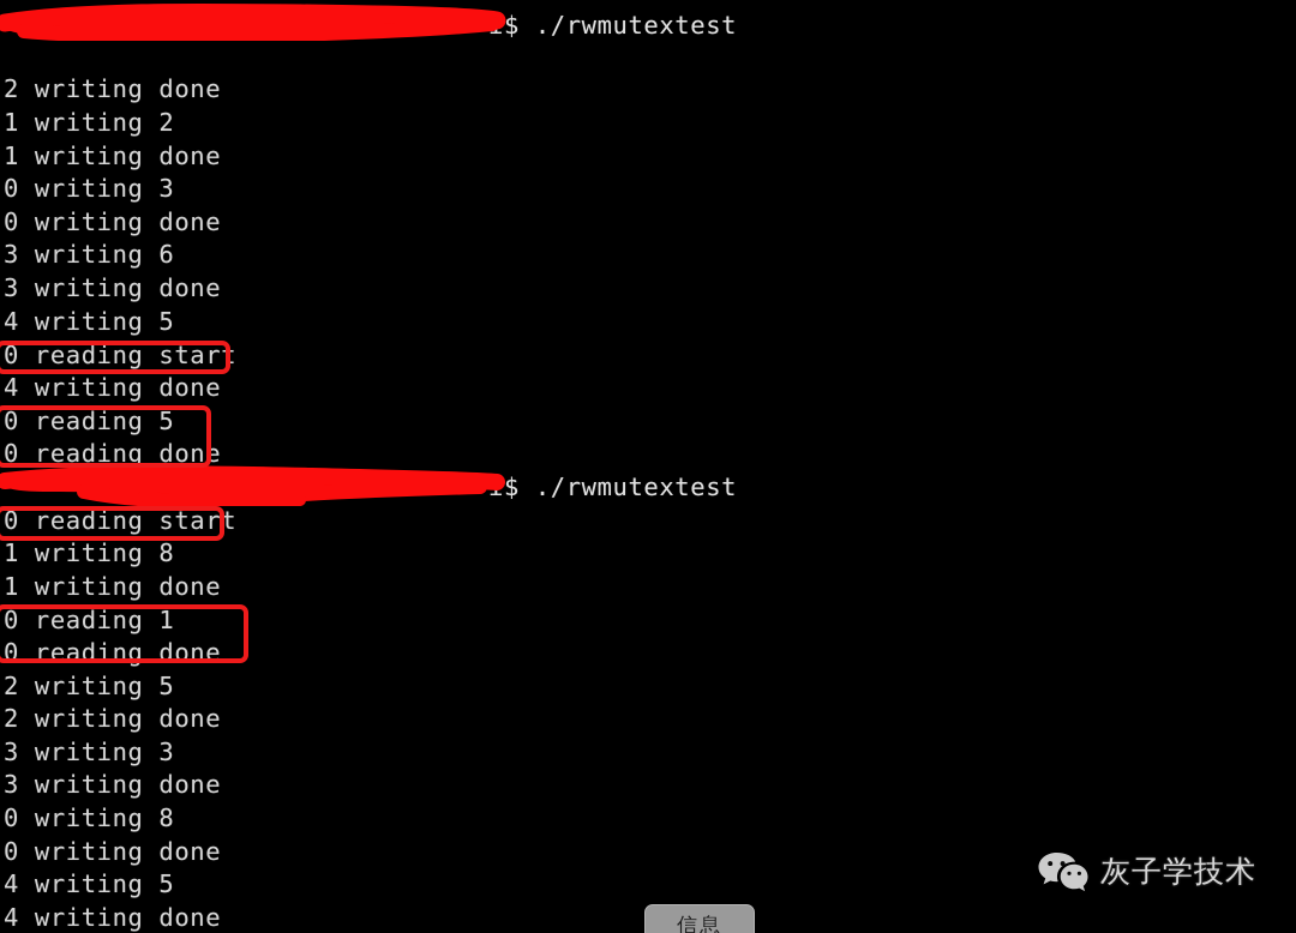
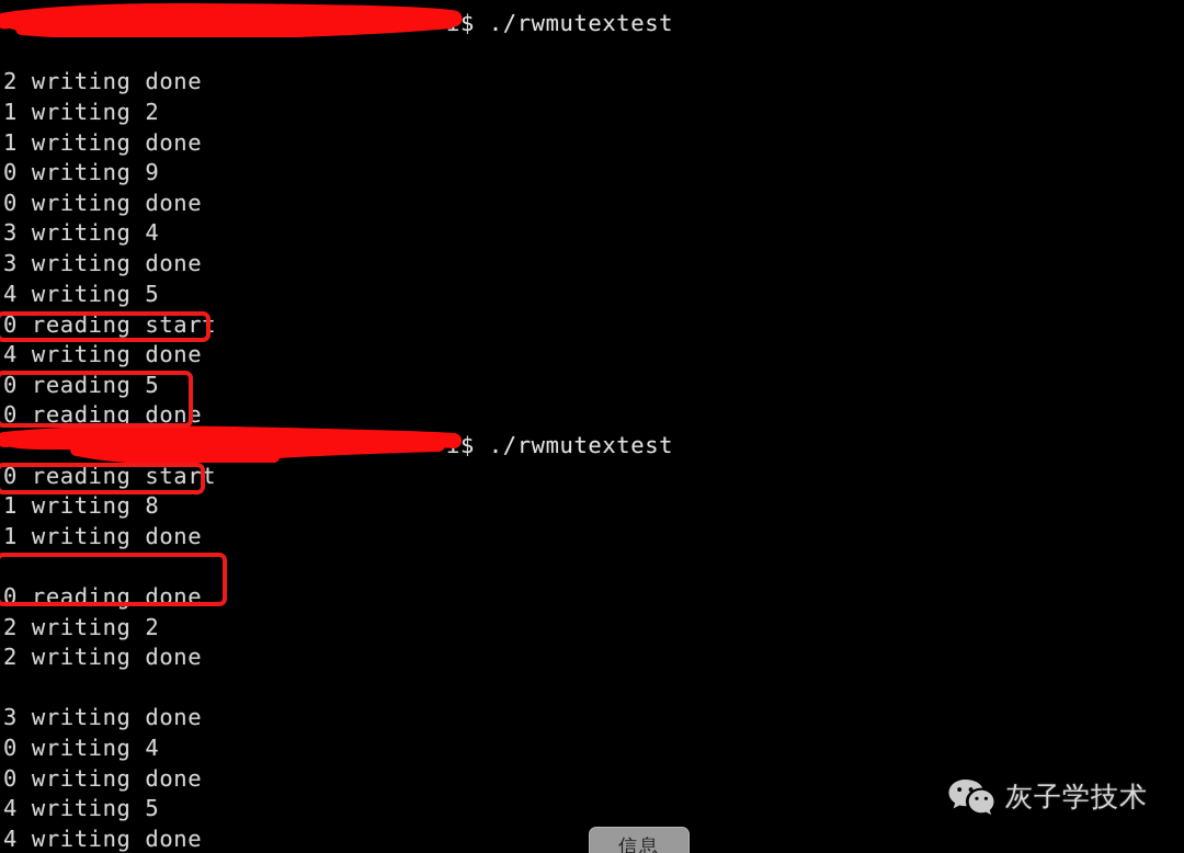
  $ ./rwmutextest
  2 writing done
  1 writing 2
  1 writing done
- 0 writing 3
+ 0 writing 9
  0 writing done
- 3 writing 6
+ 3 writing 4
  3 writing done
  4 writing 5
  0 reading start
  4 writing done
  0 reading 5
  0 reading done
  $ ./rwmutextest
  0 reading start
  1 writing 8
  1 writing done
- 0 reading 1
  0 reading done
- 2 writing 5
+ 2 writing 2
  2 writing done
- 3 writing 3
  3 writing done
- 0 writing 8
+ 0 writing 4
  0 writing done
  4 writing 5
  4 writing done
  信息
  灰子学技术
